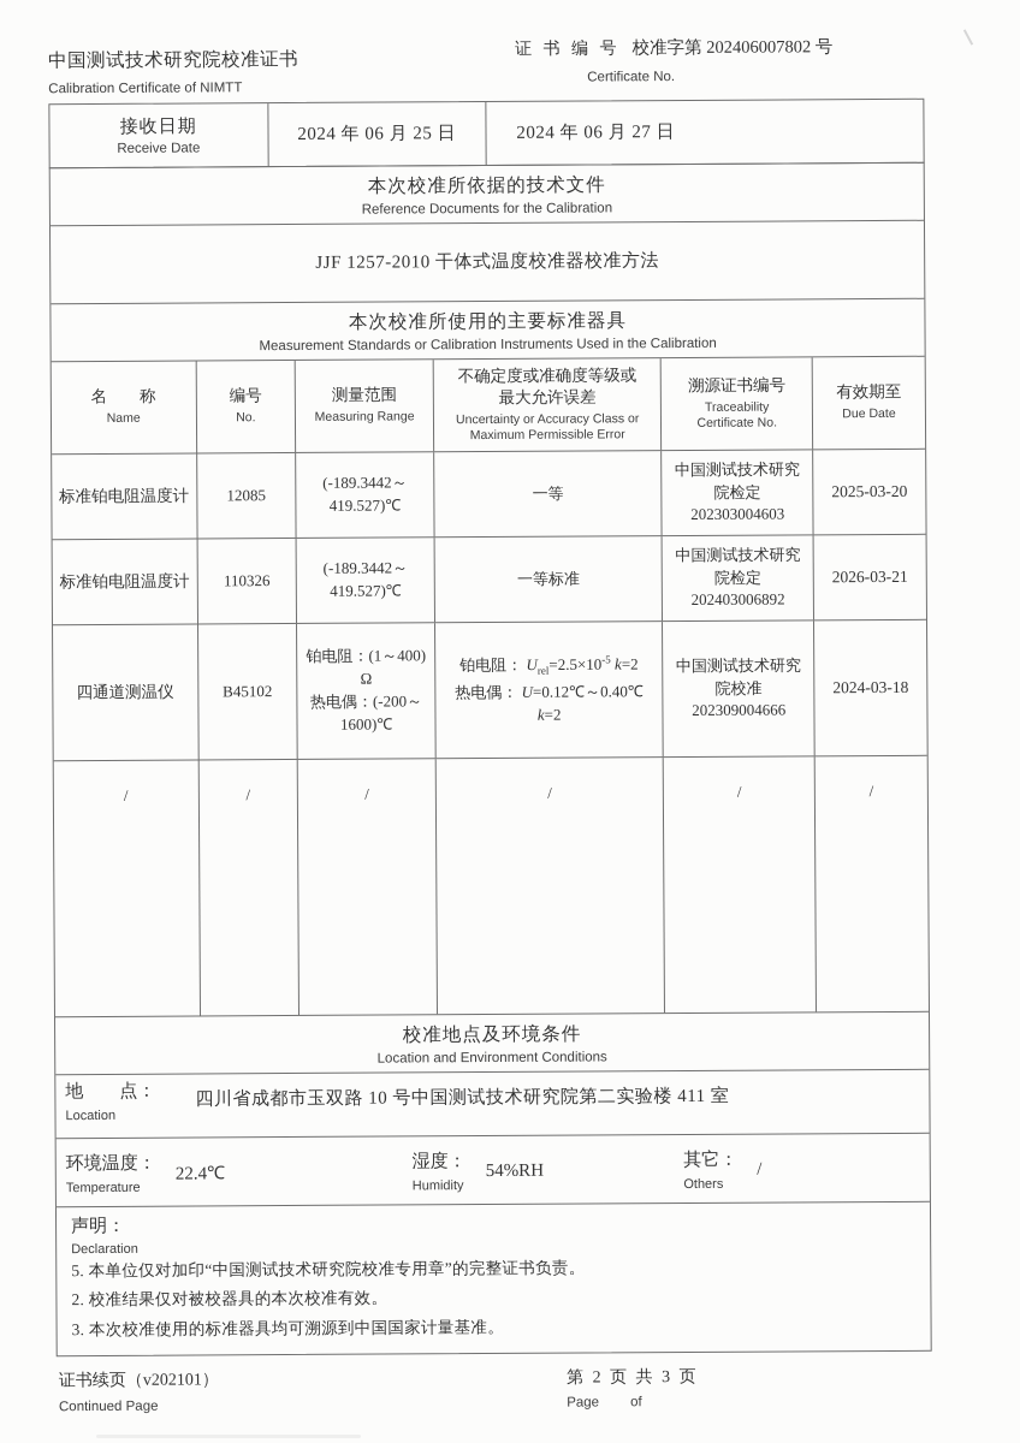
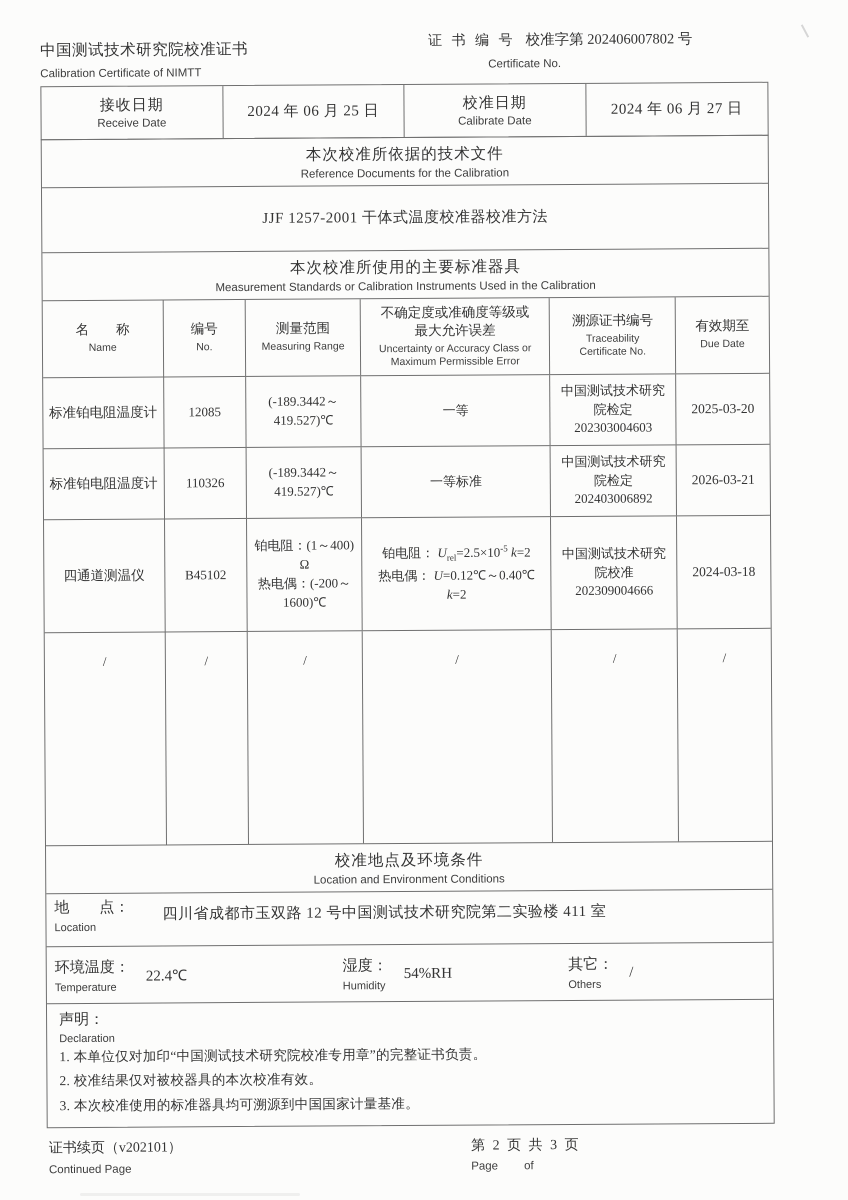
  中国测试技术研究院校准证书
  Calibration Certificate of NIMTT
  证 书 编 号 校准字第 202406007802 号
  Certificate No.
  接收日期
  Receive Date
  2024 年 06 月 25 日
+ 校准日期
+ Calibrate Date
  2024 年 06 月 27 日
  本次校准所依据的技术文件
  Reference Documents for the Calibration
- JJF 1257-2010 干体式温度校准器校准方法
+ JJF 1257-2001 干体式温度校准器校准方法
  本次校准所使用的主要标准器具
  Measurement Standards or Calibration Instruments Used in the Calibration
  名 称
  Name
  编号
  No.
  测量范围
  Measuring Range
  不确定度或准确度等级或
  最大允许误差
  Uncertainty or Accuracy Class or
  Maximum Permissible Error
  溯源证书编号
  Traceability
  Certificate No.
  有效期至
  Due Date
  标准铂电阻温度计
  12085
  (-189.3442～
  419.527)℃
  一等
  中国测试技术研究
  院检定
  202303004603
  2025-03-20
  标准铂电阻温度计
  110326
  (-189.3442～
  419.527)℃
  一等标准
  中国测试技术研究
  院检定
  202403006892
  2026-03-21
  四通道测温仪
  B45102
  铂电阻：(1～400)
  Ω
  热电偶：(-200～
  1600)℃
  铂电阻： Urel=2.5×10-5 k=2
  热电偶： U=0.12℃～0.40℃
  k=2
  中国测试技术研究
  院校准
  202309004666
  2024-03-18
  /
  /
  /
  /
  /
  /
  校准地点及环境条件
  Location and Environment Conditions
  地 点：
  Location
- 四川省成都市玉双路 10 号中国测试技术研究院第二实验楼 411 室
+ 四川省成都市玉双路 12 号中国测试技术研究院第二实验楼 411 室
  环境温度：
  Temperature
  22.4℃
  湿度：
  Humidity
  54%RH
  其它：
  Others
  /
  声明：
  Declaration
- 5. 本单位仅对加印“中国测试技术研究院校准专用章”的完整证书负责。
+ 1. 本单位仅对加印“中国测试技术研究院校准专用章”的完整证书负责。
  2. 校准结果仅对被校器具的本次校准有效。
  3. 本次校准使用的标准器具均可溯源到中国国家计量基准。
  证书续页（v202101）
  Continued Page
  第 2 页 共 3 页
  Page of
